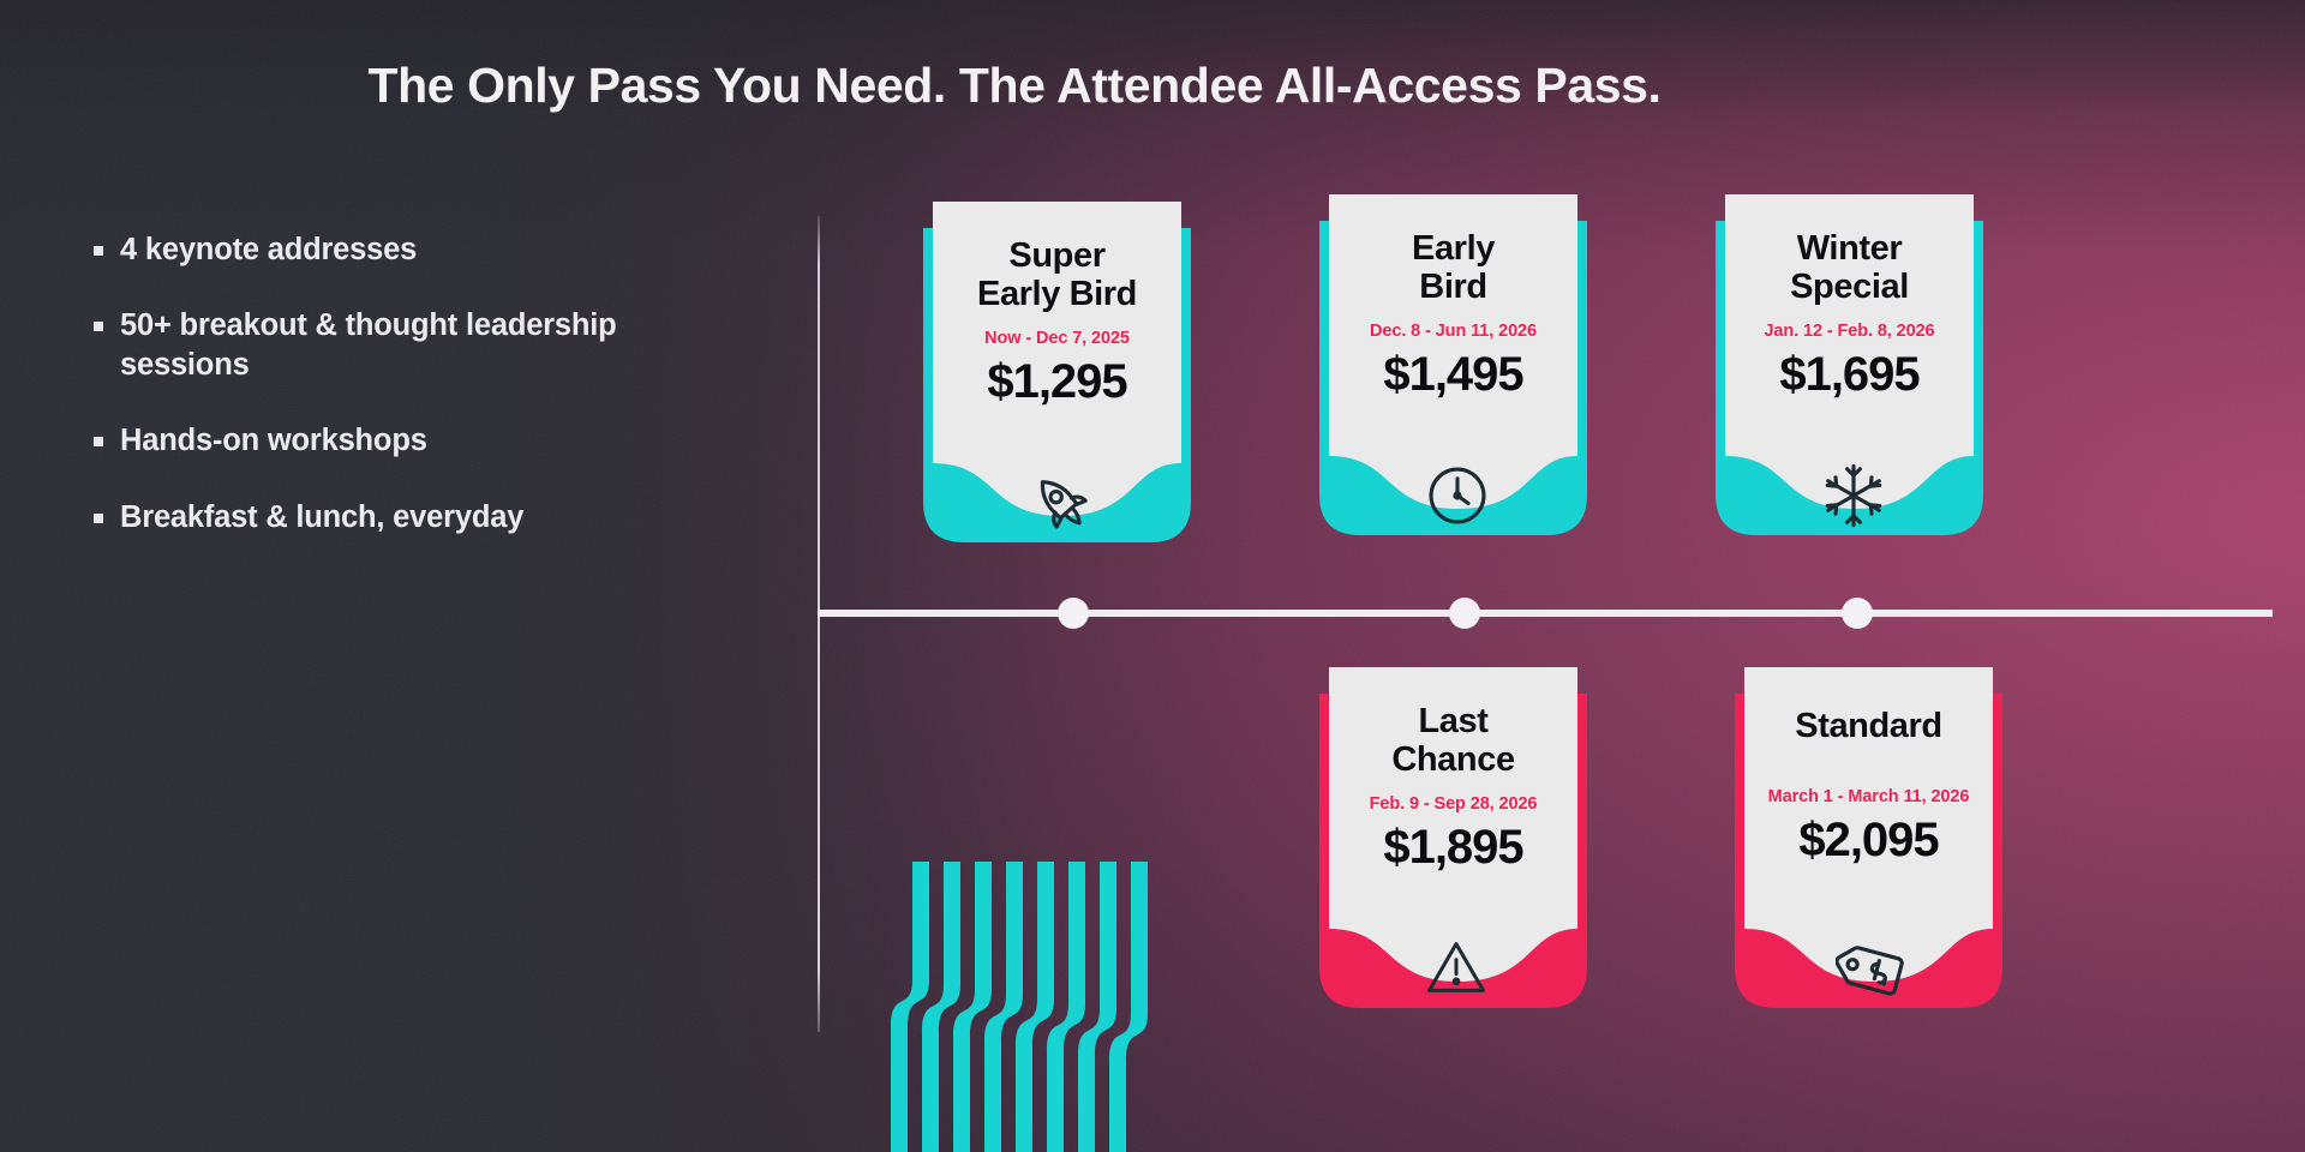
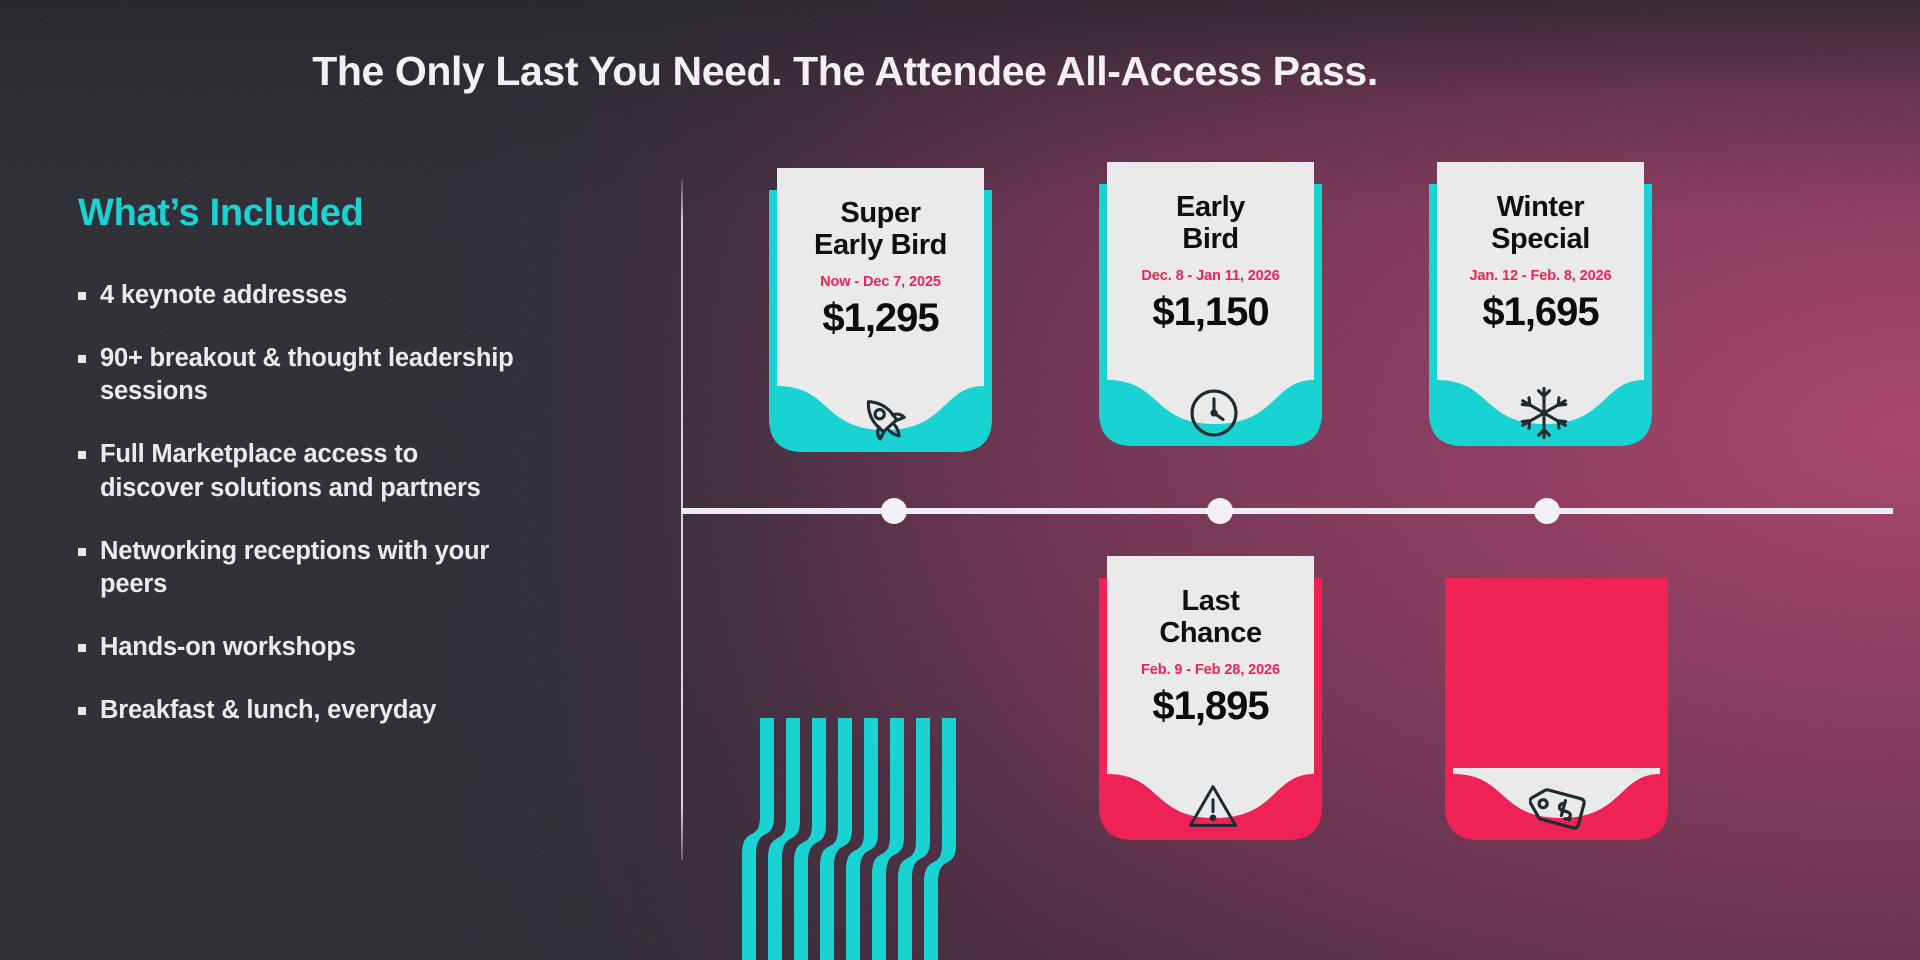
- The Only Pass You Need. The Attendee All-Access Pass.
+ The Only Last You Need. The Attendee All-Access Pass.
+ What’s Included
  4 keynote addresses
- 50+ breakout & thought leadership sessions
+ 90+ breakout & thought leadership sessions
+ Full Marketplace access to discover solutions and partners
+ Networking receptions with your peers
  Hands-on workshops
  Breakfast & lunch, everyday
  Super
  Early Bird
  Now - Dec 7, 2025
  $1,295
  Early
  Bird
- Dec. 8 - Jun 11, 2026
+ Dec. 8 - Jan 11, 2026
- $1,495
+ $1,150
  Winter
  Special
  Jan. 12 - Feb. 8, 2026
  $1,695
  Last
  Chance
- Feb. 9 - Sep 28, 2026
+ Feb. 9 - Feb 28, 2026
  $1,895
- Standard
- March 1 - March 11, 2026
- $2,095
